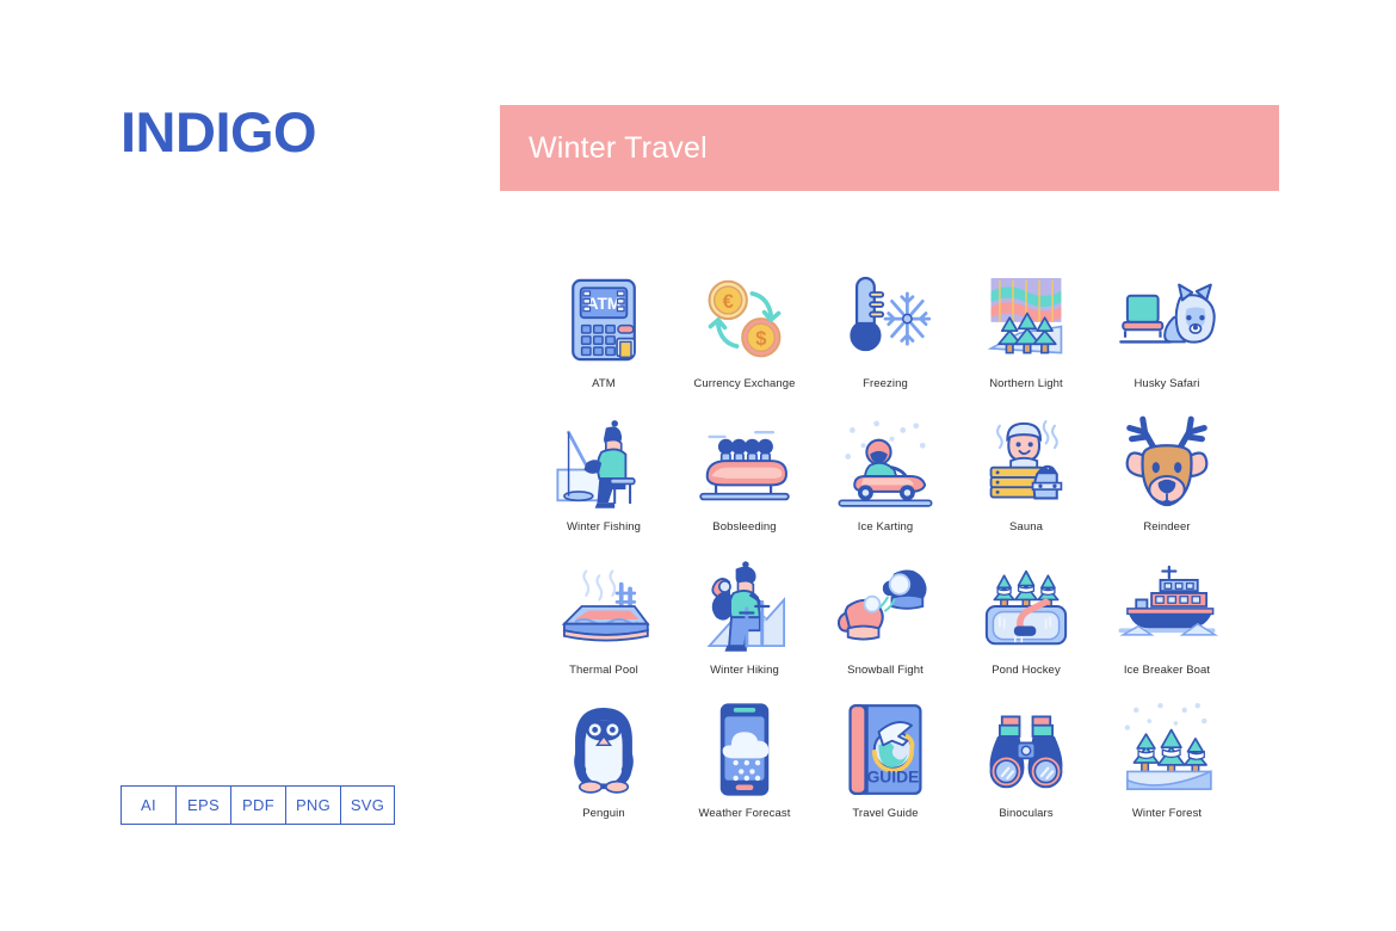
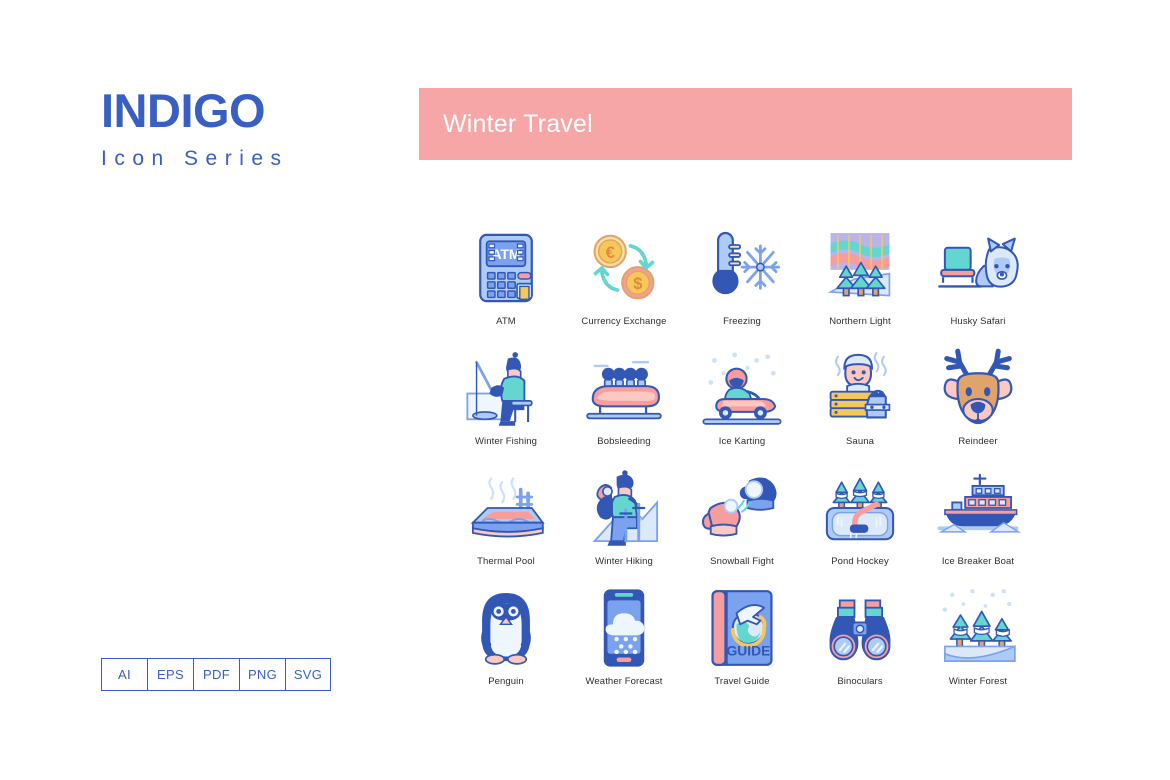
  INDIGO
+ Icon Series
  AI
  EPS
  PDF
  PNG
  SVG
  Winter Travel
  ATM
  ATM
  €
  $
  Currency Exchange
  Freezing
  Northern Light
  Husky Safari
  Winter Fishing
  Bobsleeding
  Ice Karting
  Sauna
  Reindeer
  Thermal Pool
  Winter Hiking
  Snowball Fight
  Pond Hockey
  Ice Breaker Boat
  Penguin
  Weather Forecast
  GUIDE
  Travel Guide
  Binoculars
  Winter Forest
